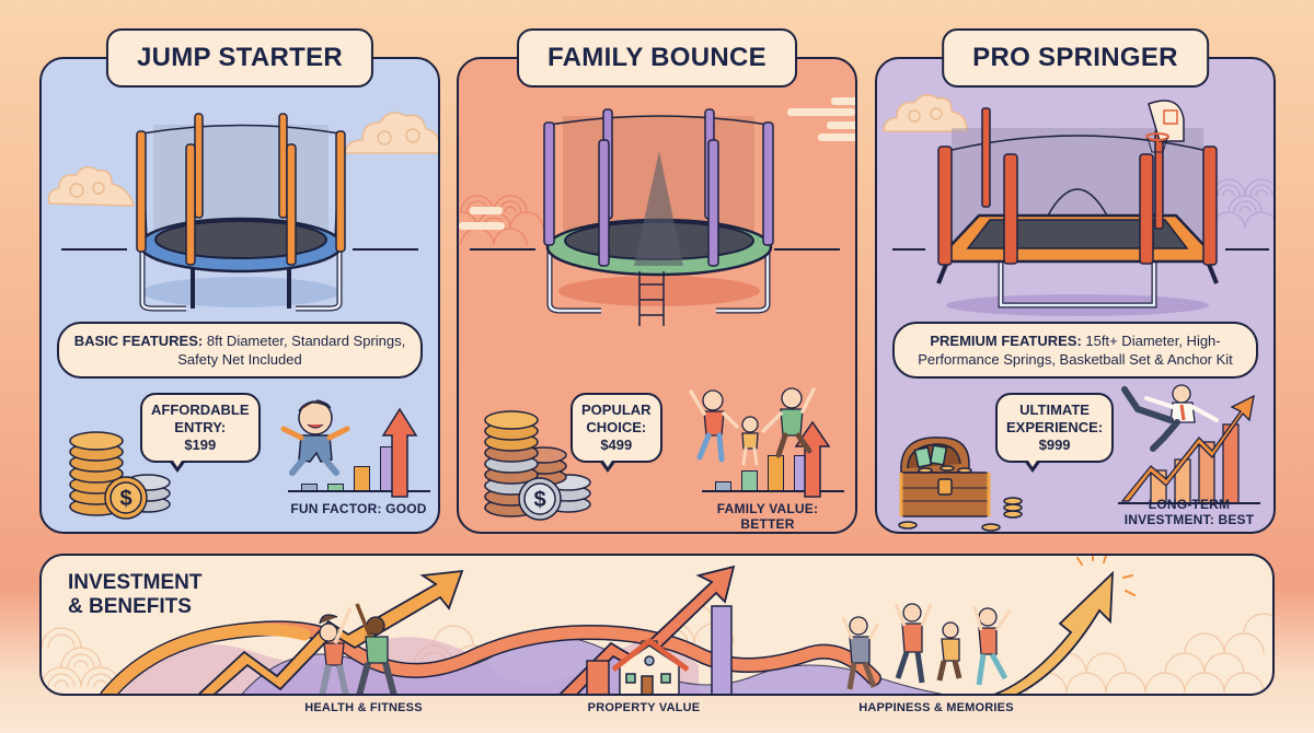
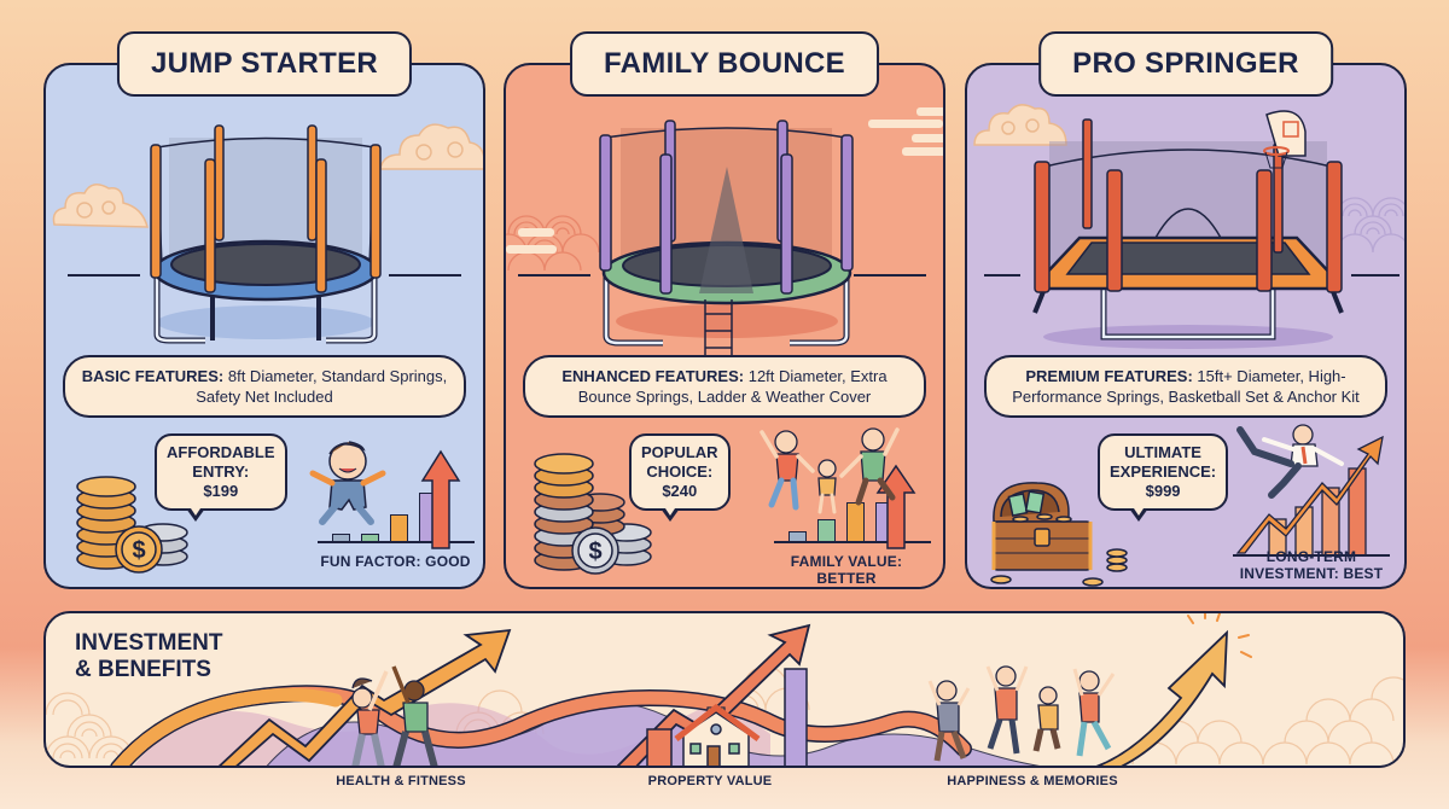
  BASIC FEATURES: 8ft Diameter, Standard Springs, Safety Net Included
  $
  AFFORDABLE
  ENTRY:
  $199
  FUN FACTOR: GOOD
  JUMP STARTER
+ ENHANCED FEATURES: 12ft Diameter, Extra Bounce Springs, Ladder & Weather Cover
  $
  POPULAR
  CHOICE:
- $499
+ $240
  FAMILY VALUE: BETTER
  FAMILY BOUNCE
  PREMIUM FEATURES: 15ft+ Diameter, High-Performance Springs, Basketball Set & Anchor Kit
  ULTIMATE
  EXPERIENCE:
  $999
  LONG-TERM
  INVESTMENT: BEST
  PRO SPRINGER
  INVESTMENT
  & BENEFITS
  HEALTH & FITNESS
  PROPERTY VALUE
  HAPPINESS & MEMORIES
